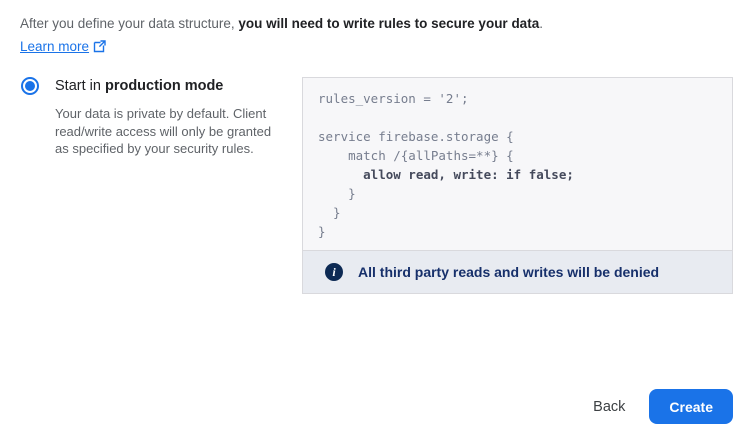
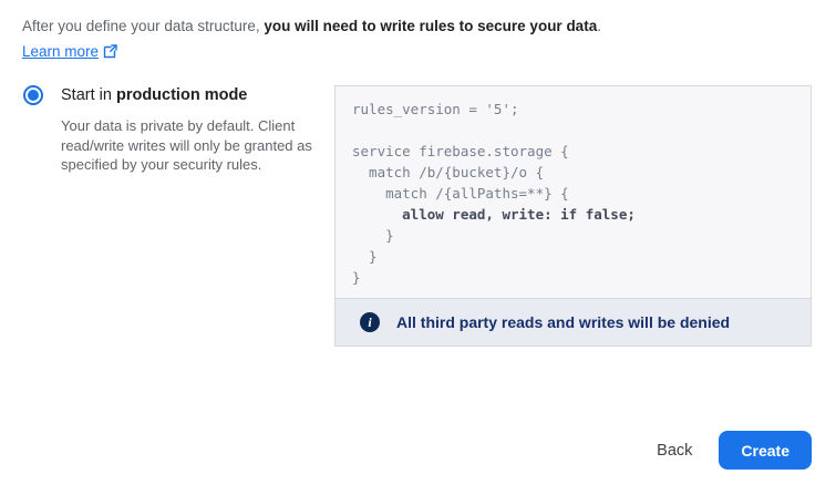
  After you define your data structure, you will need to write rules to secure your data.
  Learn more
  Start in production mode
- Your data is private by default. Client read/write access will only be granted as specified by your security rules.
+ Your data is private by default. Client read/write writes will only be granted as specified by your security rules.
- rules_version = '2';
+ rules_version = '5';
  service firebase.storage {
+ match /b/{bucket}/o {
  match /{allPaths=**} {
  allow read, write: if false;
  }
  }
  }
  i
  All third party reads and writes will be denied
  Back
  Create
